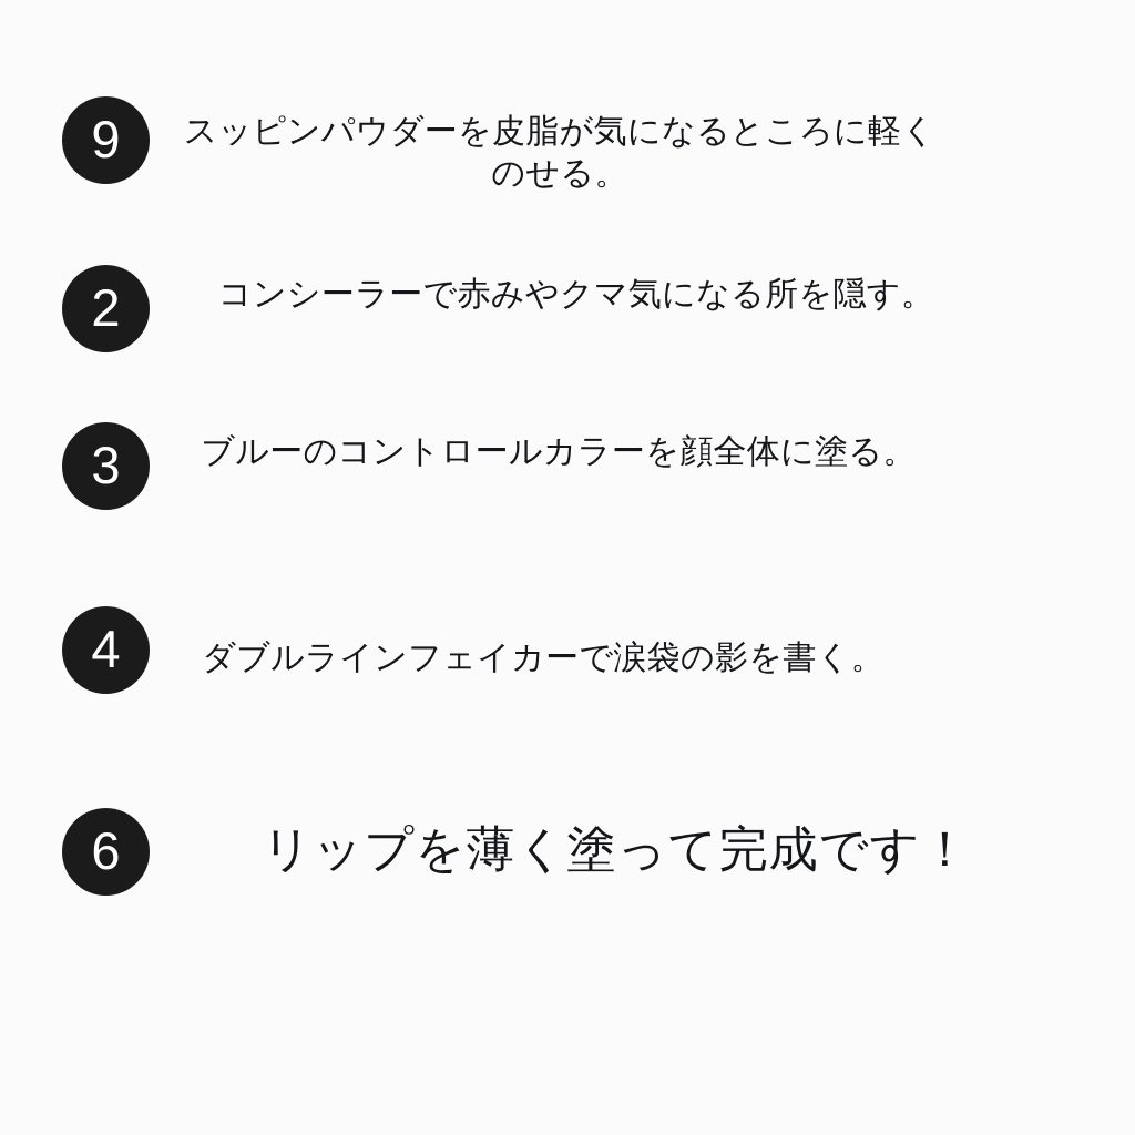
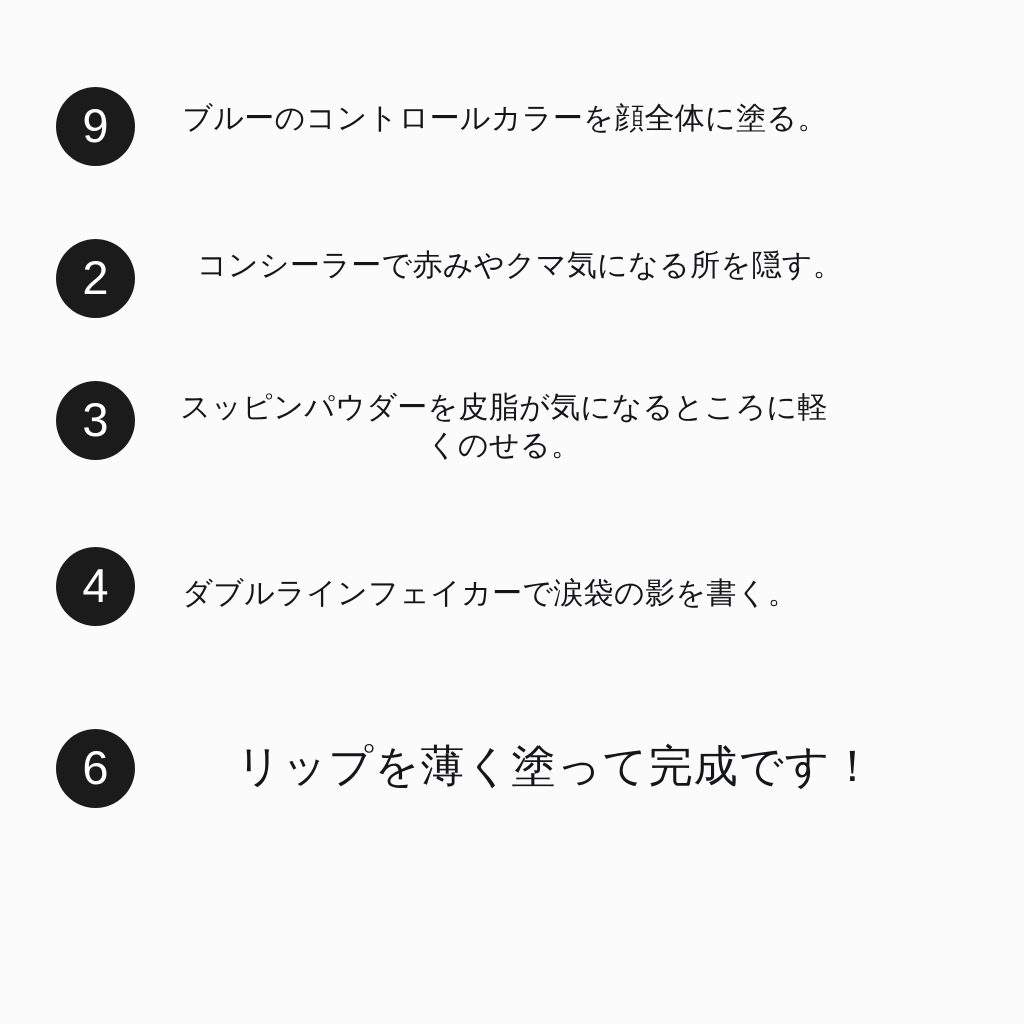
  9
- スッピンパウダーを皮脂が気になるところに軽くのせる。
+ ブルーのコントロールカラーを顔全体に塗る。
  2
  コンシーラーで赤みやクマ気になる所を隠す。
  3
- ブルーのコントロールカラーを顔全体に塗る。
+ スッピンパウダーを皮脂が気になるところに軽くのせる。
  4
  ダブルラインフェイカーで涙袋の影を書く。
  6
  リップを薄く塗って完成です！
